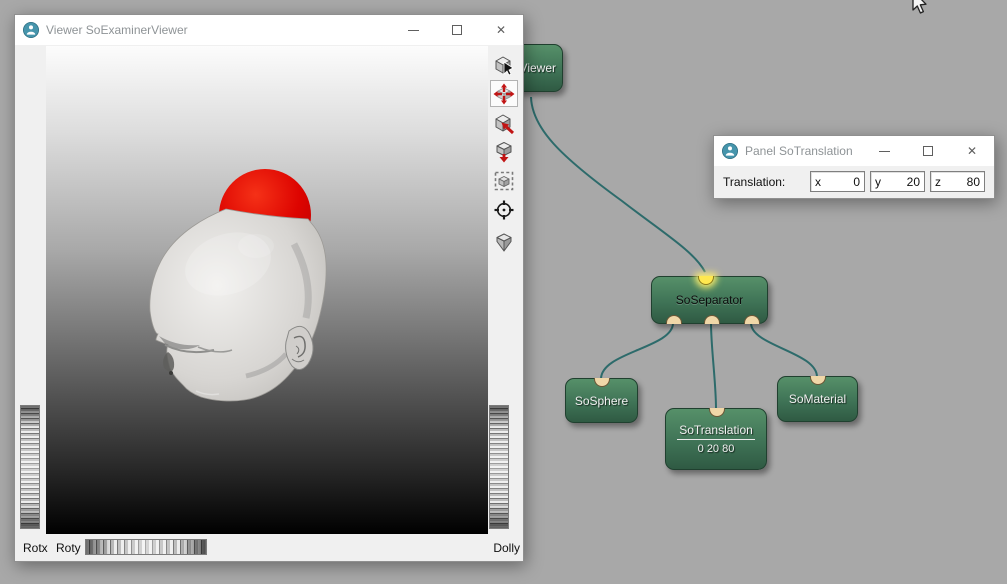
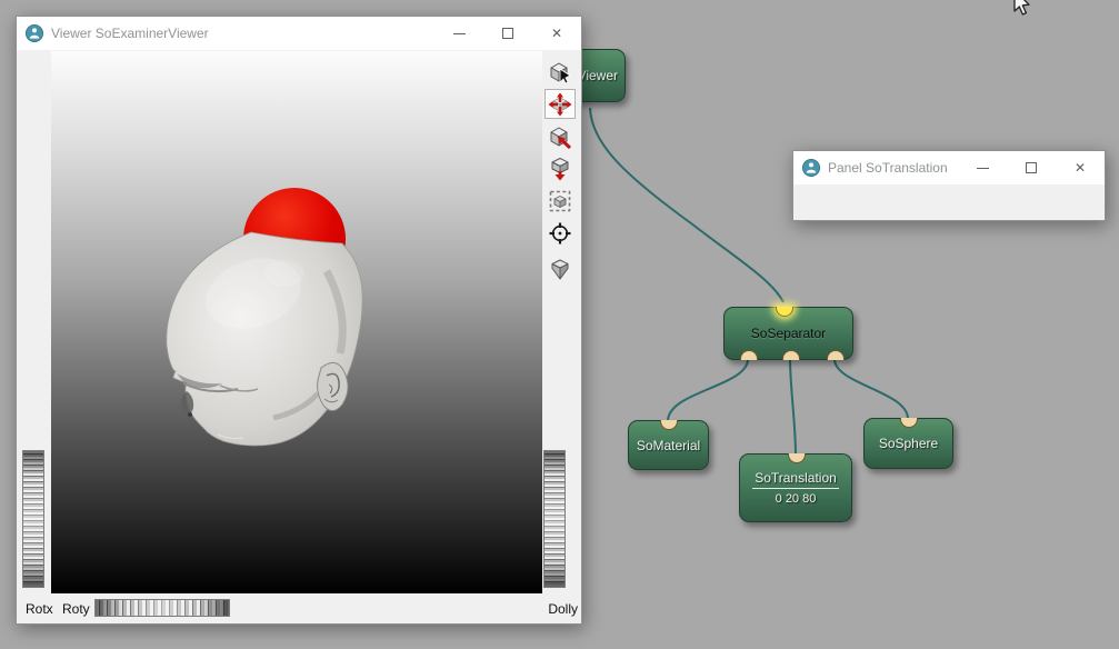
  SoSeparator
- SoSphere
+ SoMaterial
  SoTranslation
  0 20 80
- SoMaterial
+ SoSphere
  Viewer SoExaminerViewer
  ✕
  Rotx
  Roty
  Dolly
  Panel SoTranslation
  ✕
- Translation:
- x
- 0
- y
- 20
- z
- 80
